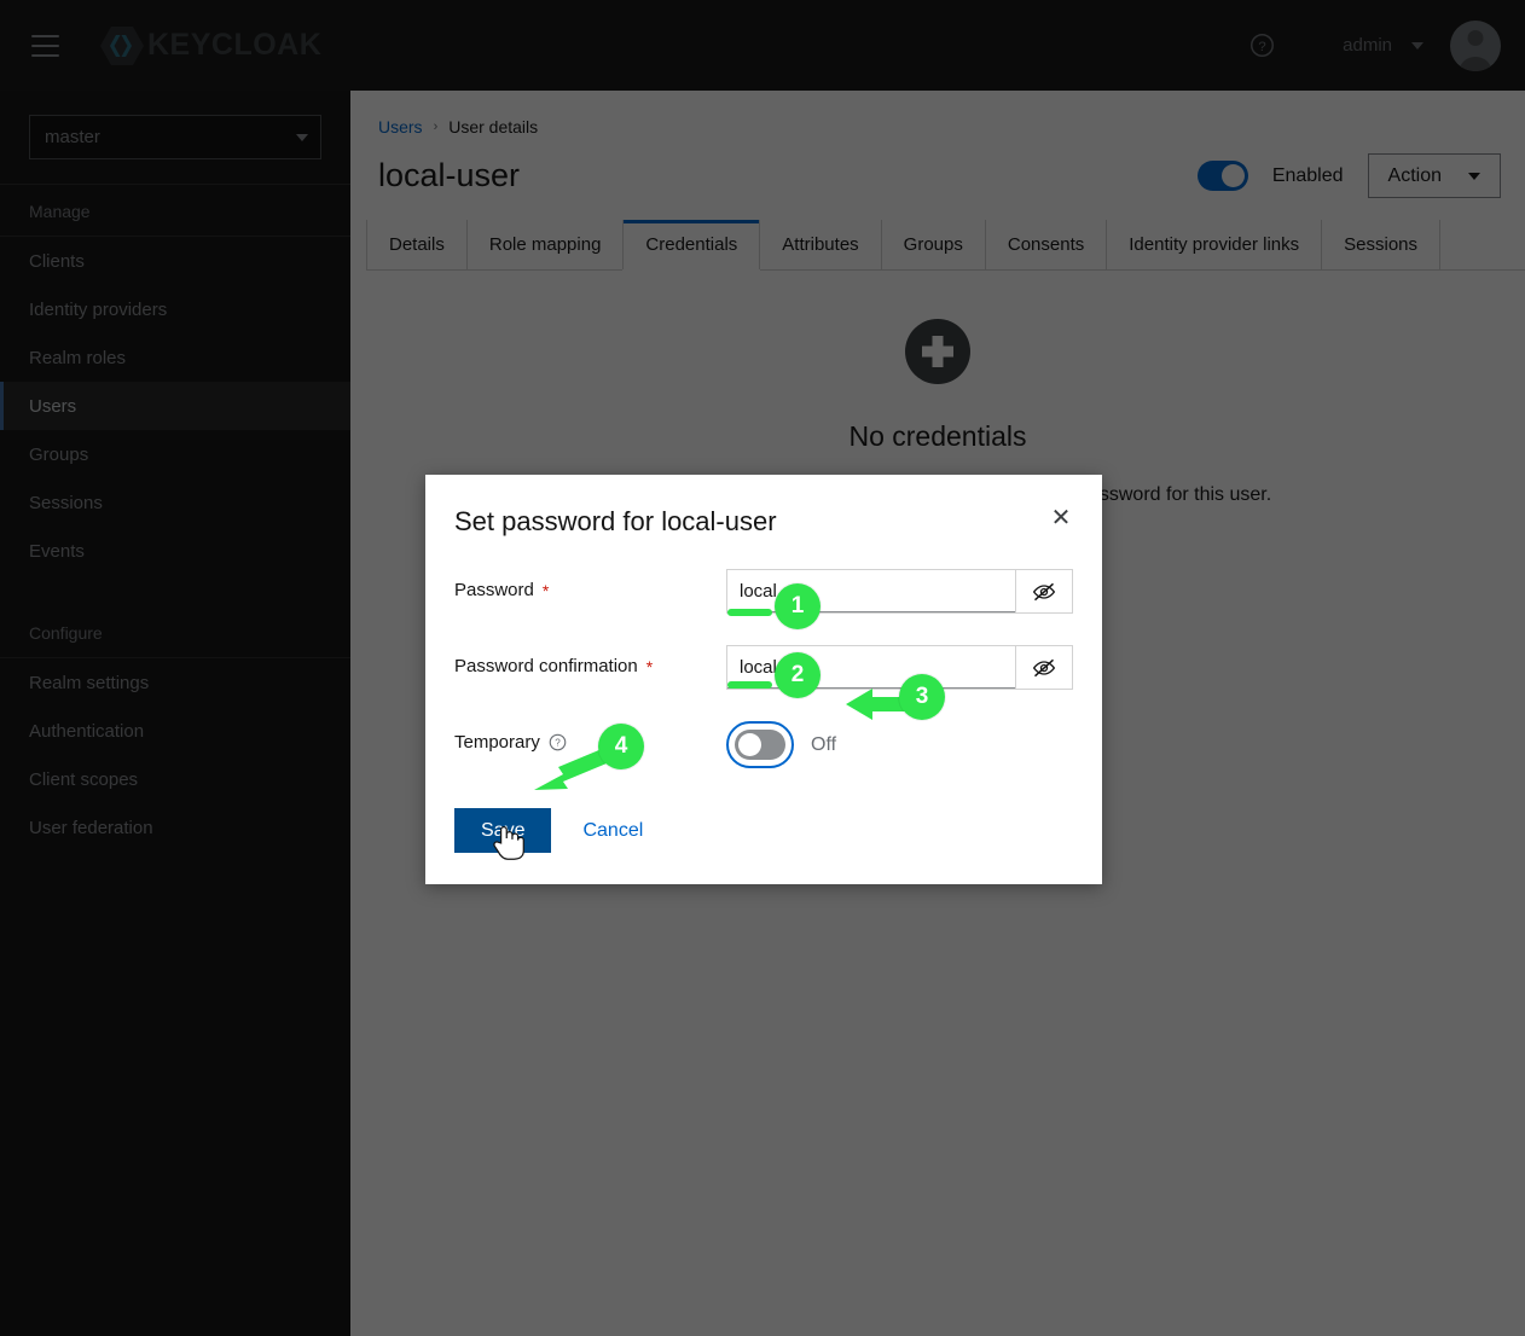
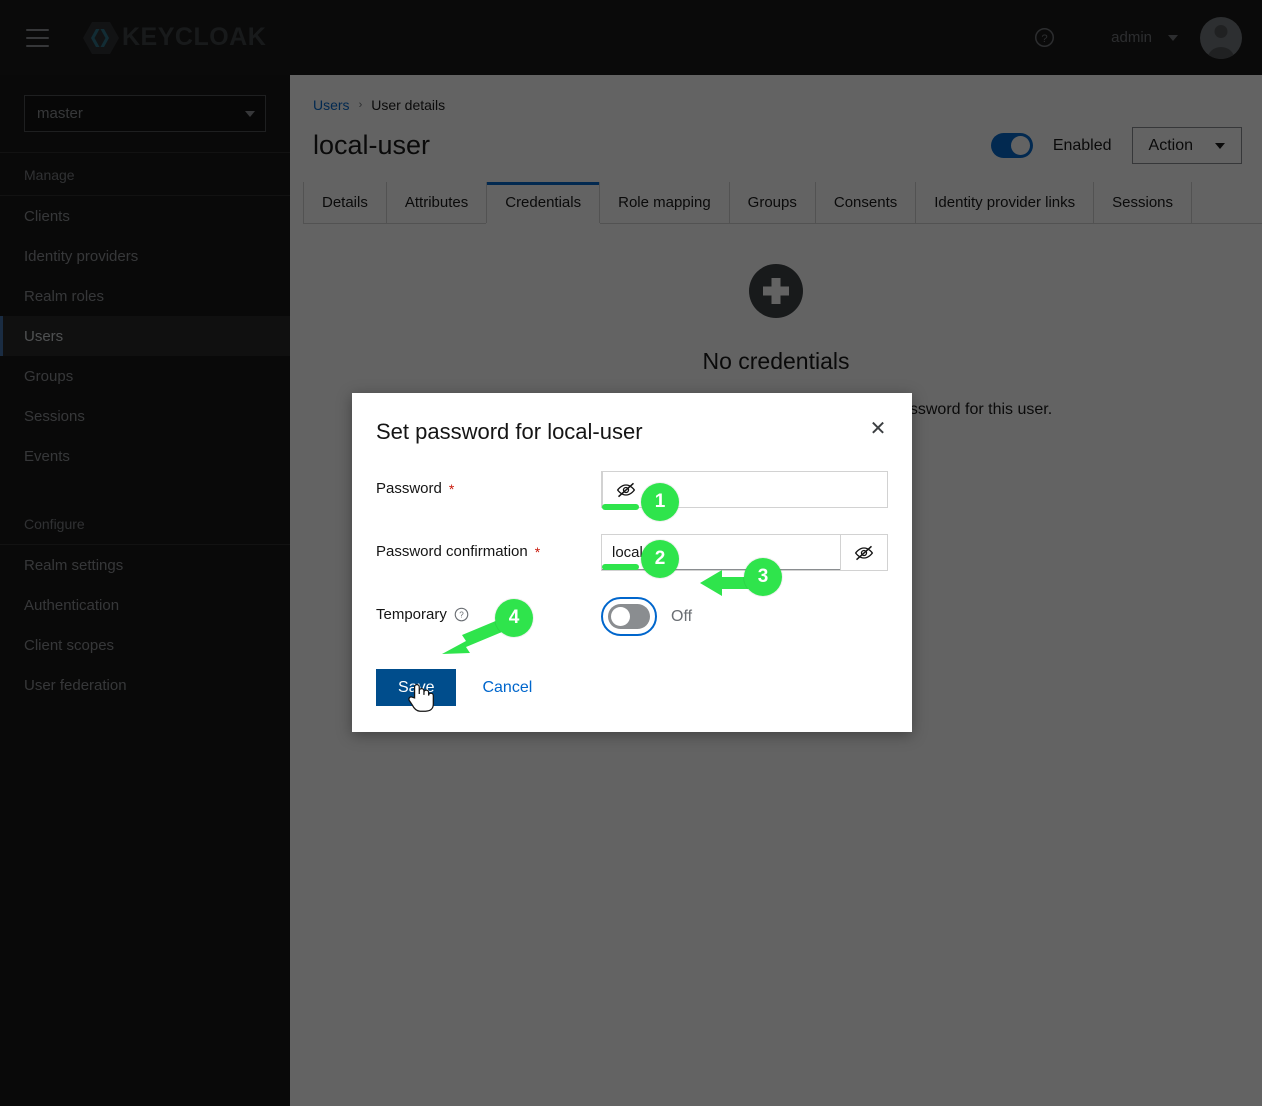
  ?
  admin
  master
  Manage
  Clients
  Identity providers
  Realm roles
  Users
  Groups
  Sessions
  Events
  Configure
  Realm settings
  Authentication
  Client scopes
  User federation
  Users
  ›
  User details
  local-user
  Enabled
  Action
  Details
- Role mapping
+ Attributes
  Credentials
- Attributes
+ Role mapping
  Groups
  Consents
  Identity provider links
  Sessions
  No credentials
  Set password for local-user
  ✕
  Password
  *
- local
  Password confirmation
  *
  loca
  Temporary
  ?
  Off
  Save
  Cancel
  1
  2
  3
  4
